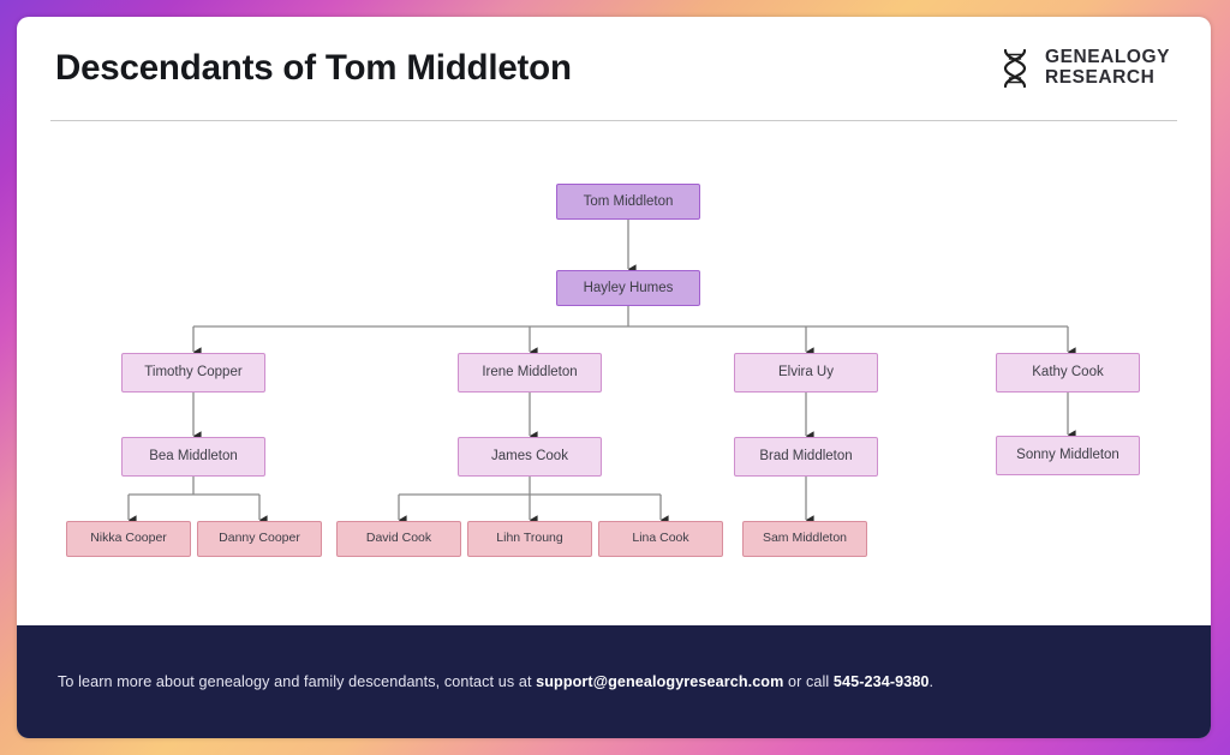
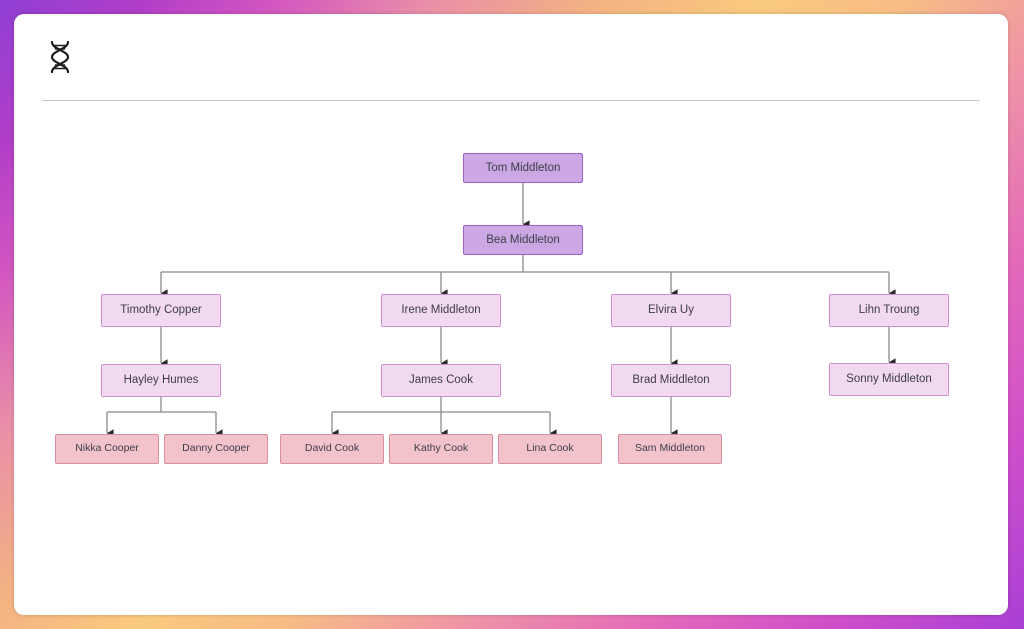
- Descendants of Tom Middleton
- GENEALOGY
- RESEARCH
  Tom Middleton
- Hayley Humes
+ Bea Middleton
  Timothy Copper
  Irene Middleton
  Elvira Uy
- Kathy Cook
+ Lihn Troung
- Bea Middleton
+ Hayley Humes
  James Cook
  Brad Middleton
  Sonny Middleton
  Nikka Cooper
  Danny Cooper
  David Cook
- Lihn Troung
+ Kathy Cook
  Lina Cook
  Sam Middleton
- To learn more about genealogy and family descendants, contact us at support@genealogyresearch.com or call 545-234-9380.
